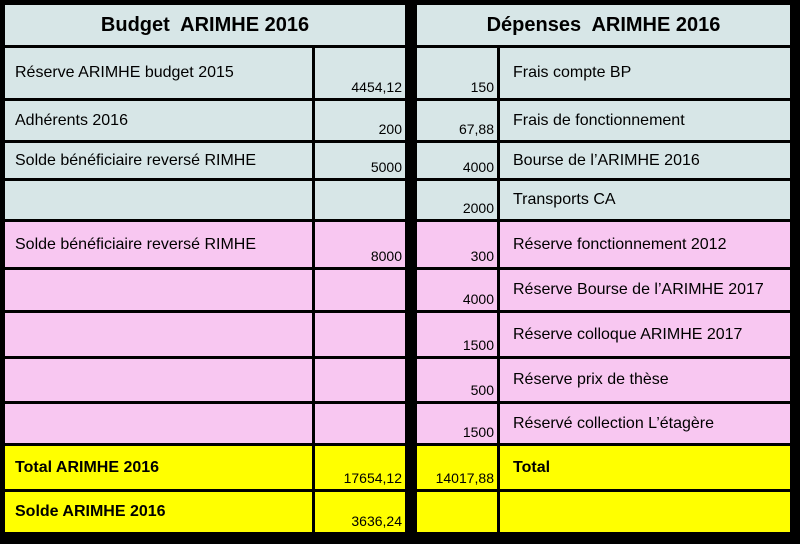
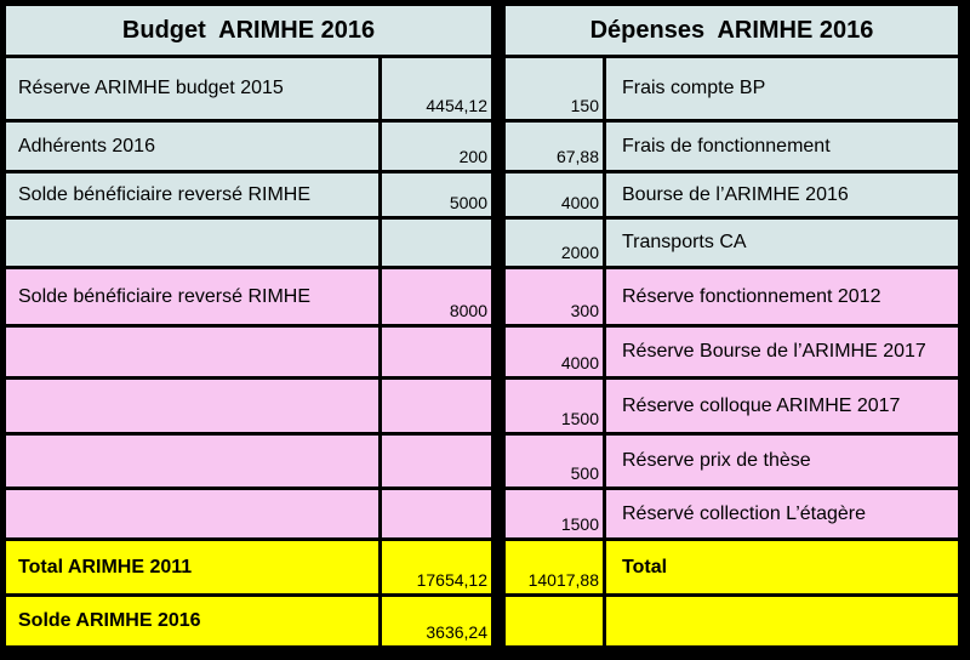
  Budget ARIMHE 2016
  Dépenses ARIMHE 2016
  Réserve ARIMHE budget 2015
  4454,12
  150
  Frais compte BP
  Adhérents 2016
  200
  67,88
  Frais de fonctionnement
  Solde bénéficiaire reversé RIMHE
  5000
  4000
  Bourse de l’ARIMHE 2016
  2000
  Transports CA
  Solde bénéficiaire reversé RIMHE
  8000
  300
  Réserve fonctionnement 2012
  4000
  Réserve Bourse de l’ARIMHE 2017
  1500
  Réserve colloque ARIMHE 2017
  500
  Réserve prix de thèse
  1500
  Réservé collection L’étagère
- Total ARIMHE 2016
+ Total ARIMHE 2011
  17654,12
  14017,88
  Total
  Solde ARIMHE 2016
  3636,24
